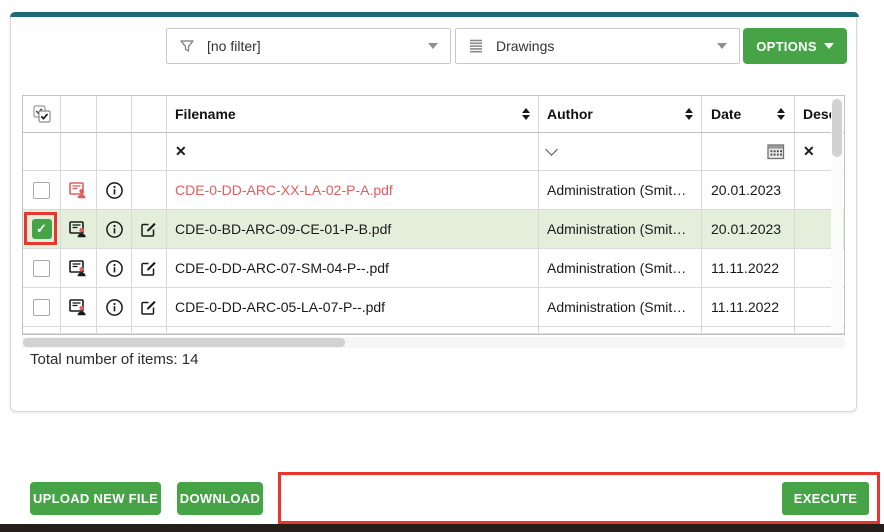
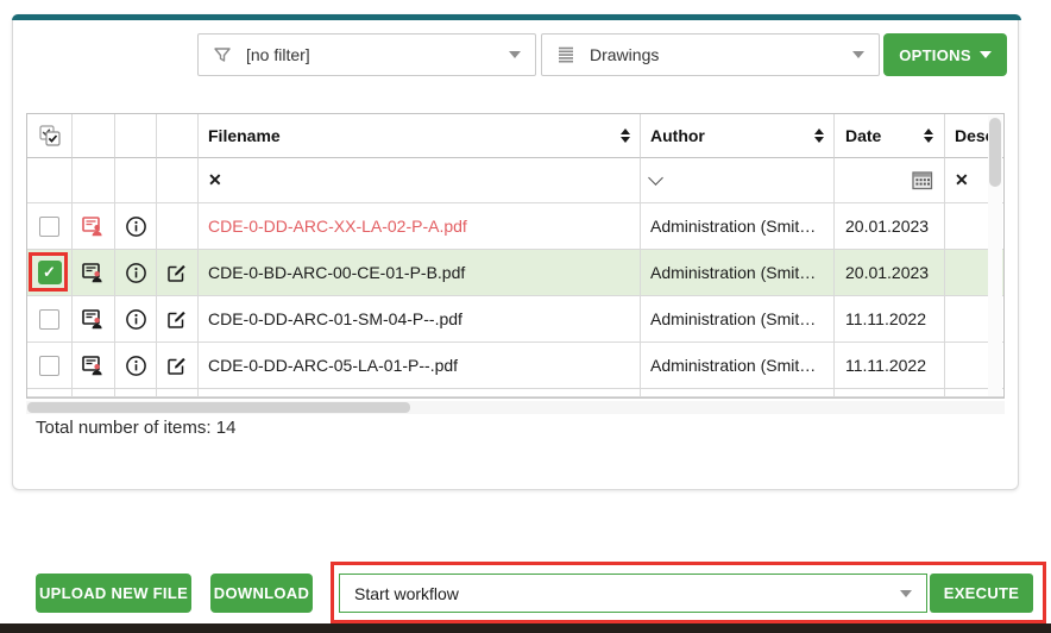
  [no filter]
  Drawings
  OPTIONS
  Filename
  Author
  Date
  Des
  ✕
  ✕
  CDE-0-DD-ARC-XX-LA-02-P-A.pdf
  Administration (Smit…
  20.01.2023
- CDE-0-BD-ARC-09-CE-01-P-B.pdf
+ CDE-0-BD-ARC-00-CE-01-P-B.pdf
  Administration (Smit…
  20.01.2023
- CDE-0-DD-ARC-07-SM-04-P--.pdf
+ CDE-0-DD-ARC-01-SM-04-P--.pdf
  Administration (Smit…
  11.11.2022
- CDE-0-DD-ARC-05-LA-07-P--.pdf
+ CDE-0-DD-ARC-05-LA-01-P--.pdf
  Administration (Smit…
  11.11.2022
  Total number of items: 14
  UPLOAD NEW FILE
  DOWNLOAD
+ Start workflow
  EXECUTE
